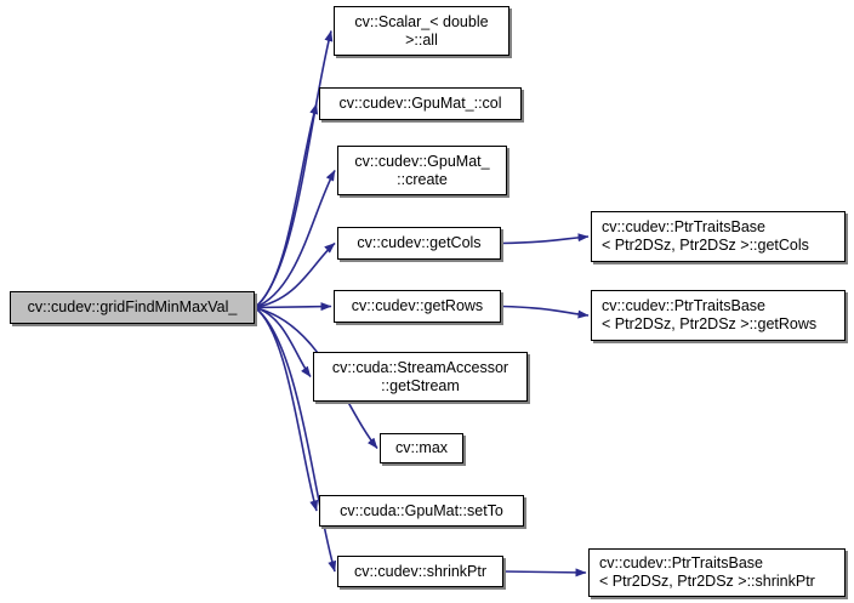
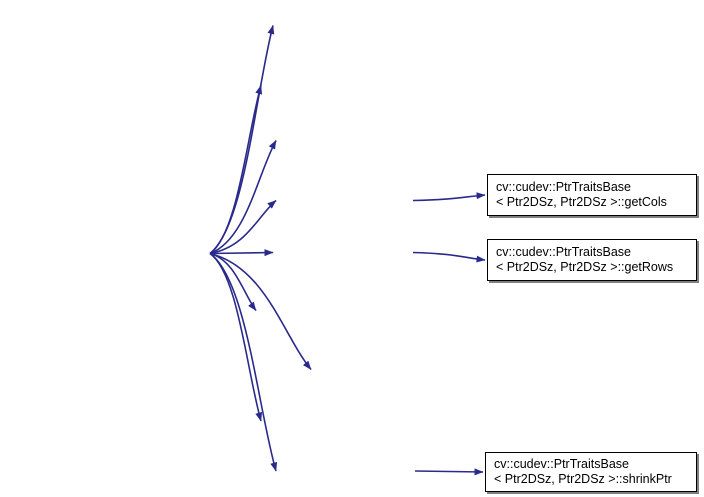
- cv::cudev::gridFindMinMaxVal_
- cv::Scalar_< double
- >::all
- cv::cudev::GpuMat_::col
- cv::cudev::GpuMat_
- ::create
- cv::cudev::getCols
- cv::cudev::getRows
- cv::cuda::StreamAccessor
- ::getStream
- cv::max
- cv::cuda::GpuMat::setTo
- cv::cudev::shrinkPtr
  cv::cudev::PtrTraitsBase
  < Ptr2DSz, Ptr2DSz >::getCols
  cv::cudev::PtrTraitsBase
  < Ptr2DSz, Ptr2DSz >::getRows
  cv::cudev::PtrTraitsBase
  < Ptr2DSz, Ptr2DSz >::shrinkPtr
